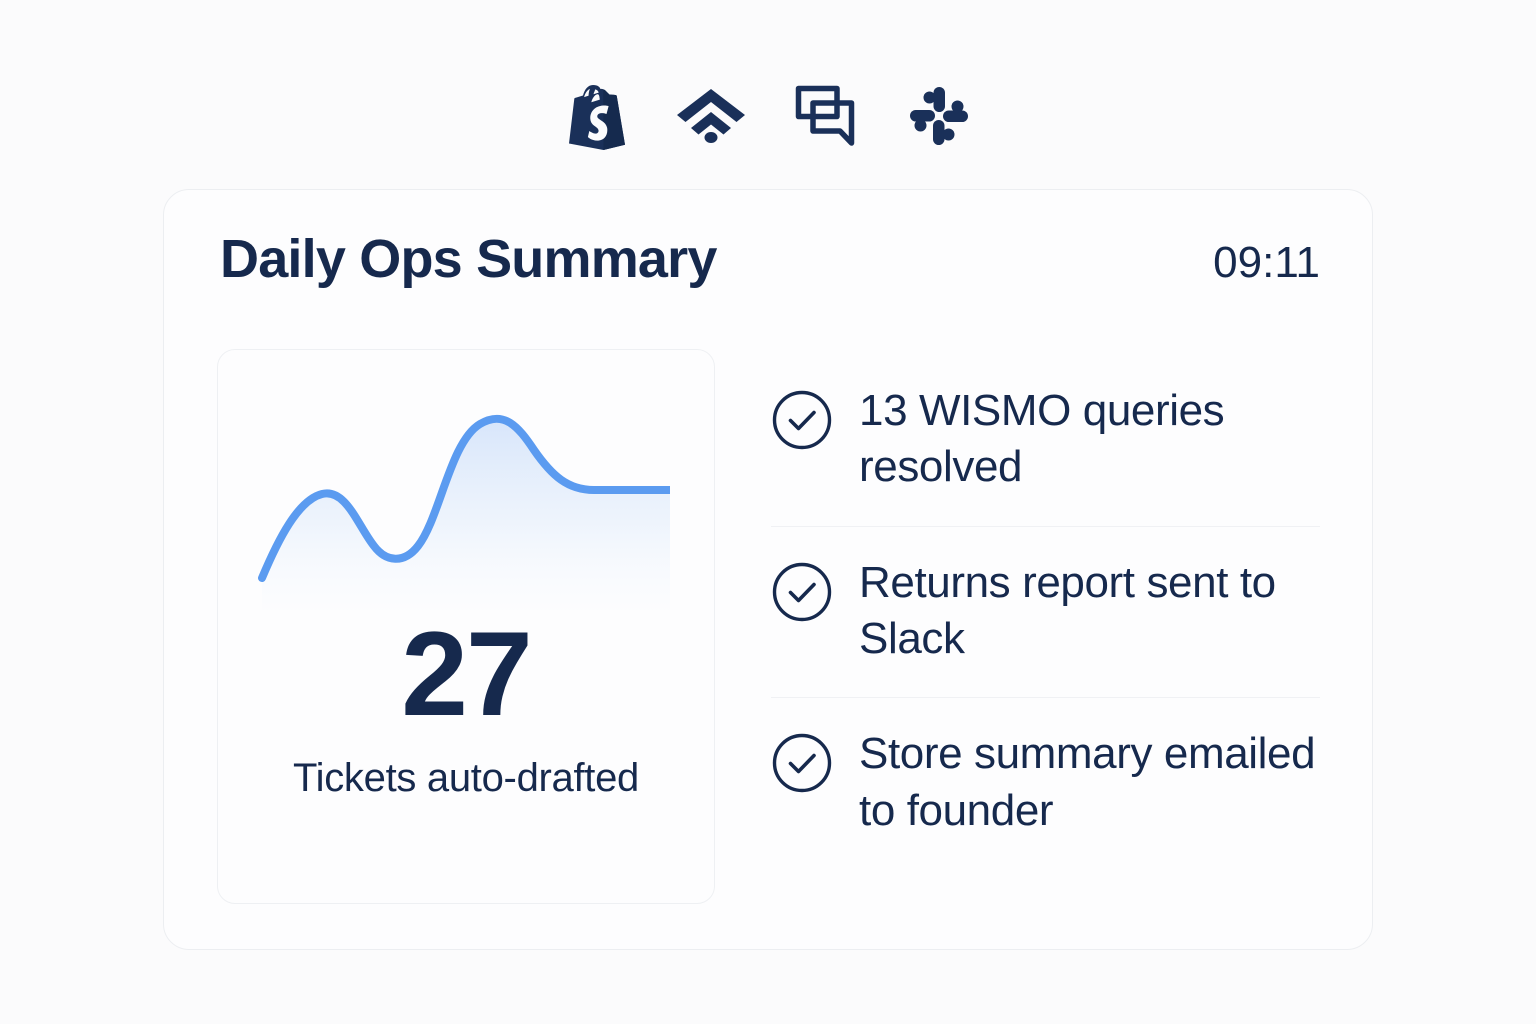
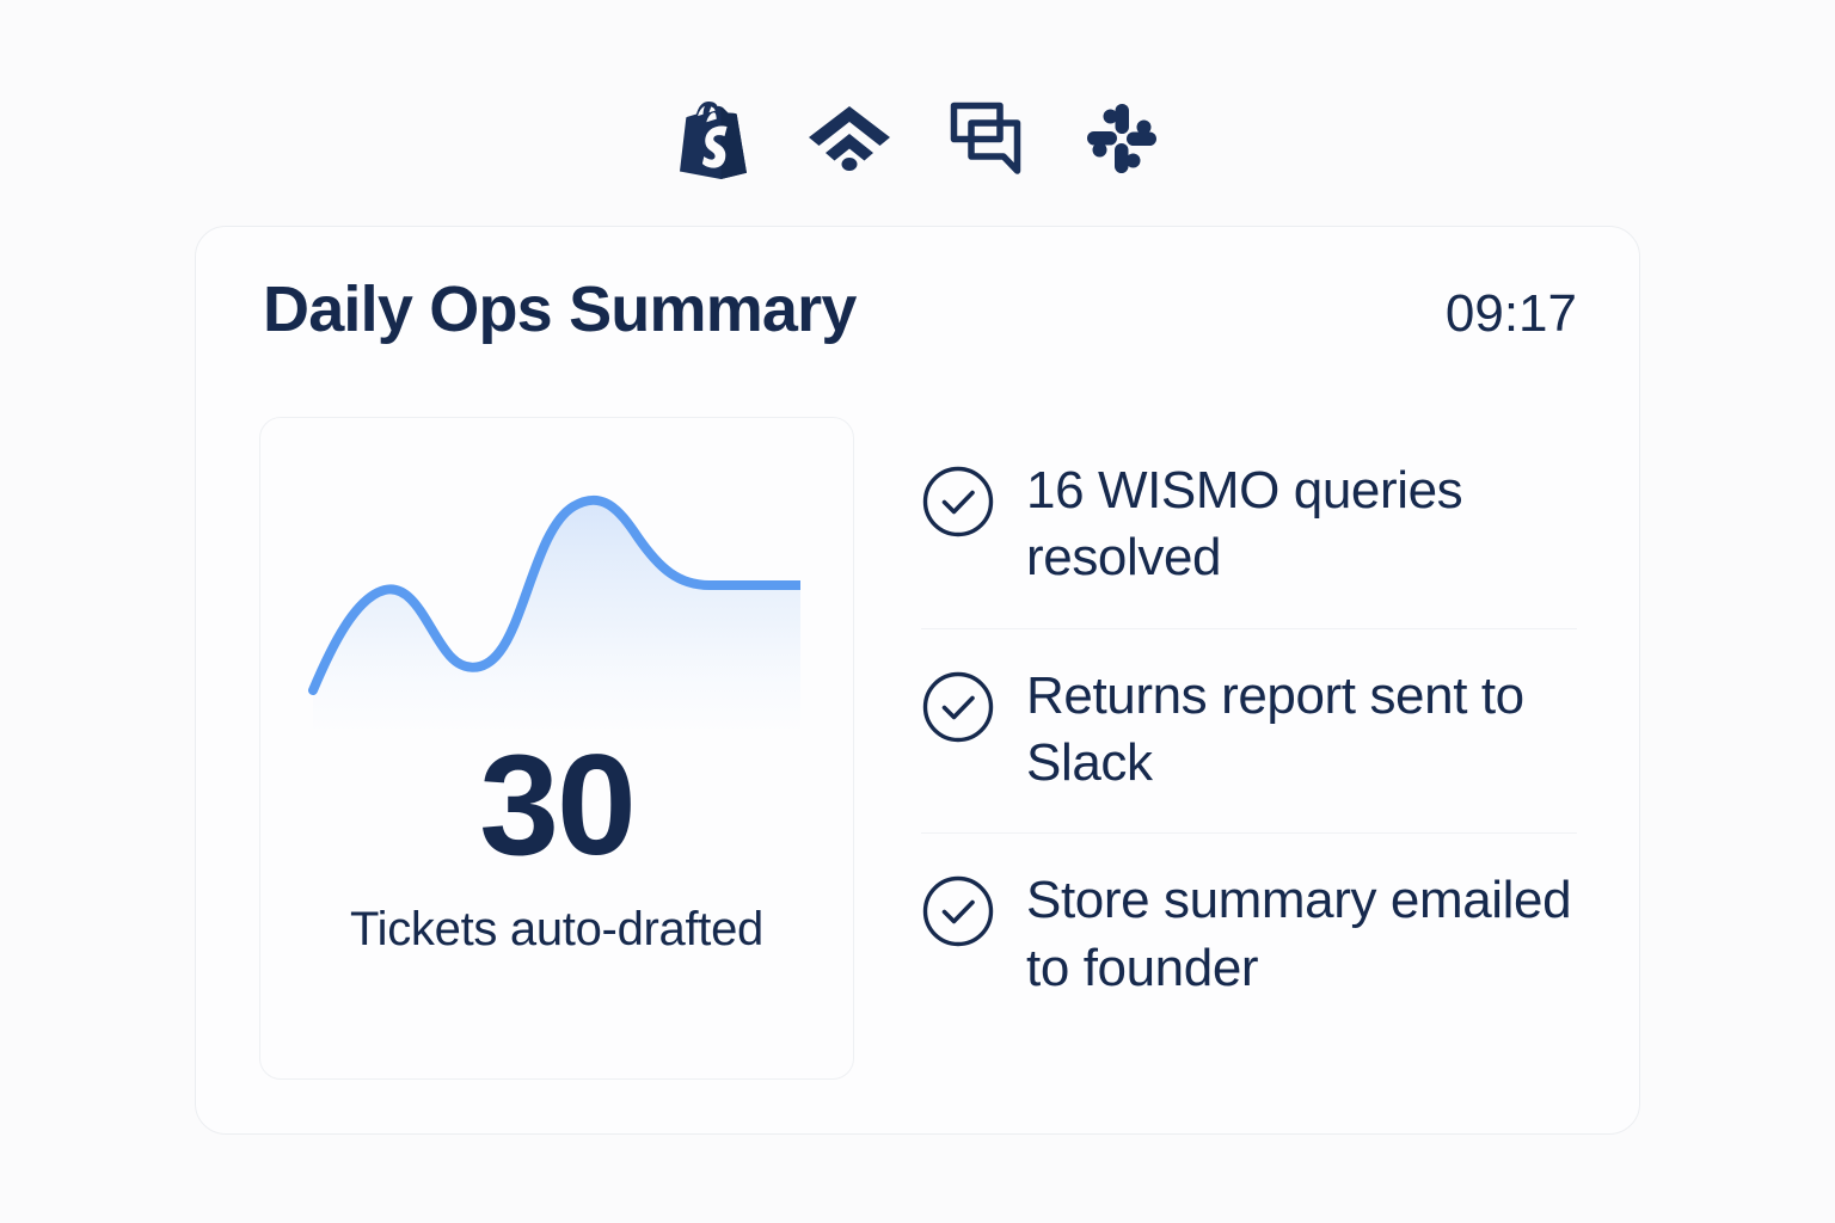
  Daily Ops Summary
- 09:11
+ 09:17
- 27
+ 30
  Tickets auto-drafted
- 13 WISMO queries resolved
+ 16 WISMO queries resolved
  Returns report sent to Slack
  Store summary emailed to founder
